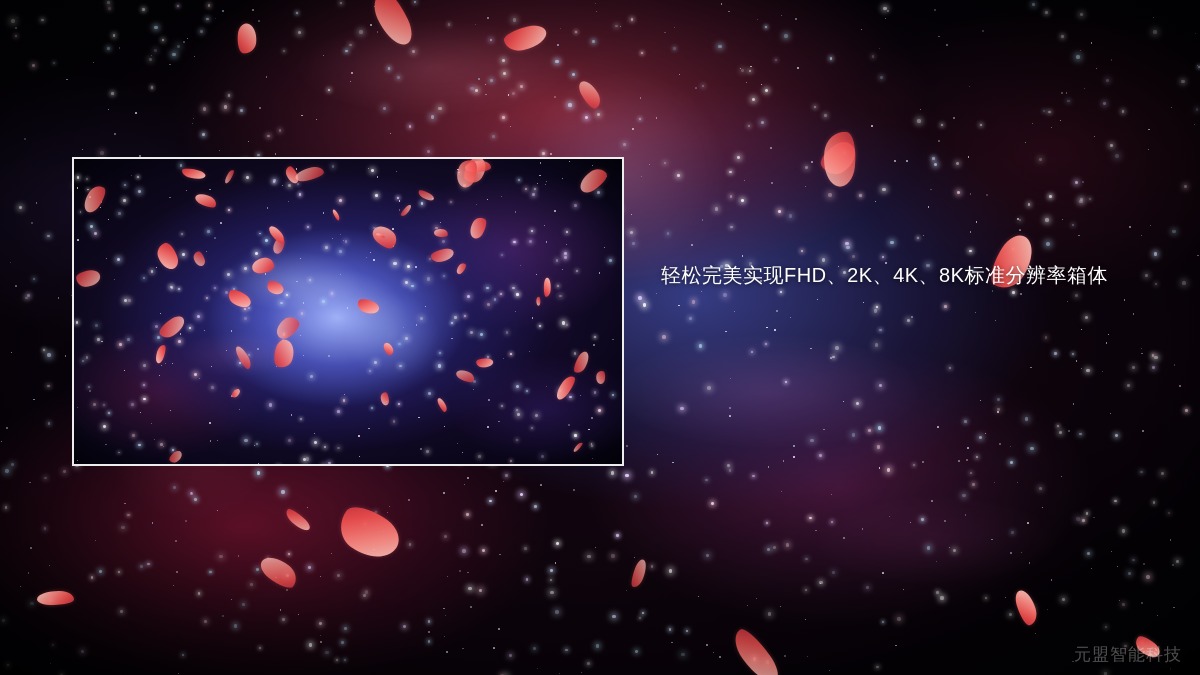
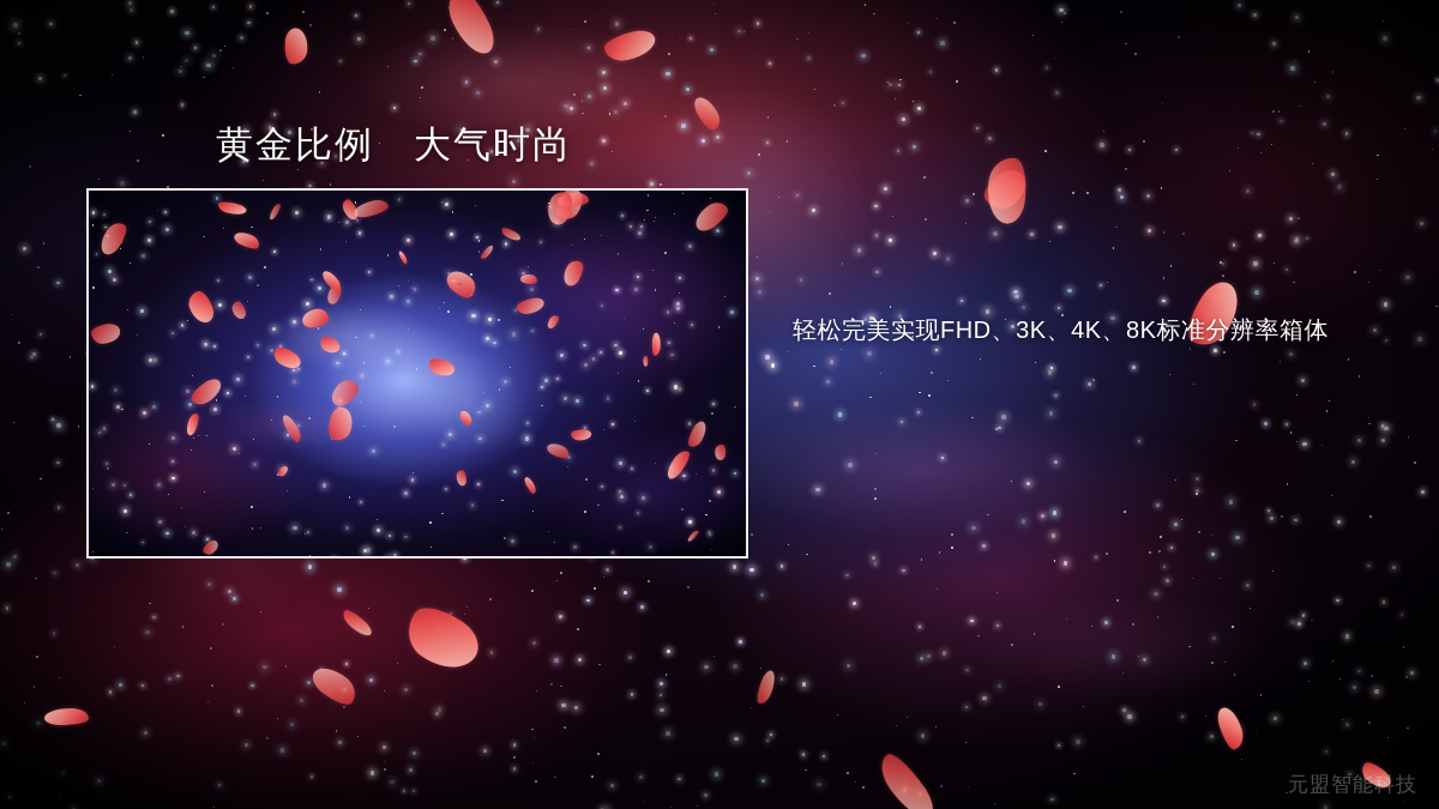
+ 黄金比例 大气时尚
- 轻松完美实现FHD、2K、4K、8K标准分辨率箱体
+ 轻松完美实现FHD、3K、4K、8K标准分辨率箱体
  元盟智能科技
